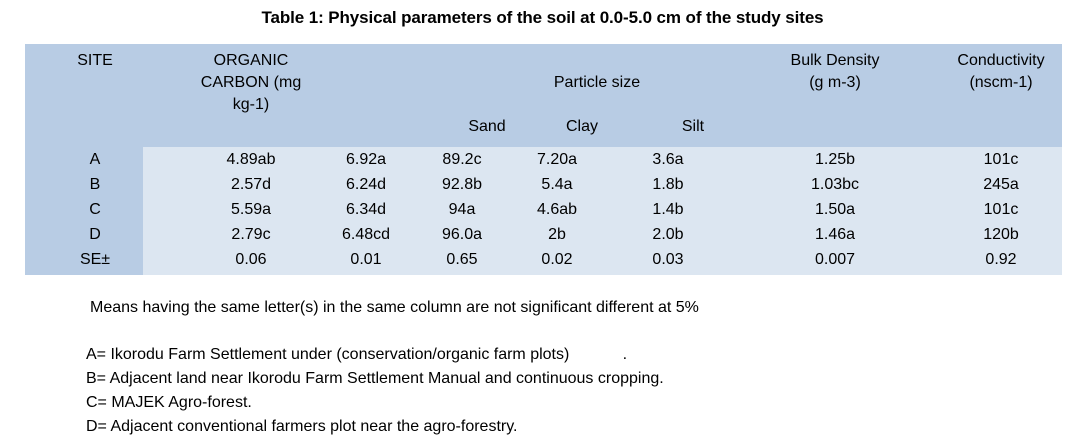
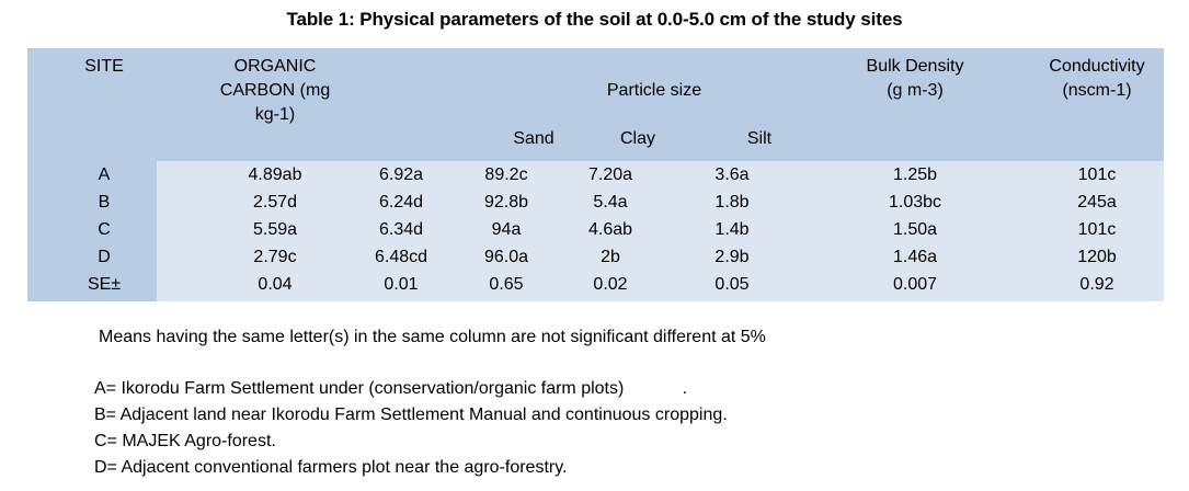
  Table 1: Physical parameters of the soil at 0.0-5.0 cm of the study sites
  SITE
  ORGANIC
  CARBON (mg
  kg-1)
  Particle size
  Bulk Density
  (g m-3)
  Conductivity
  (nscm-1)
  Sand
  Clay
  Silt
  A
  4.89ab
  6.92a
  89.2c
  7.20a
  3.6a
  1.25b
  101c
  B
  2.57d
  6.24d
  92.8b
  5.4a
  1.8b
  1.03bc
  245a
  C
  5.59a
  6.34d
  94a
  4.6ab
  1.4b
  1.50a
  101c
  D
  2.79c
  6.48cd
  96.0a
  2b
- 2.0b
+ 2.9b
  1.46a
  120b
  SE±
- 0.06
+ 0.04
  0.01
  0.65
  0.02
- 0.03
+ 0.05
  0.007
  0.92
  Means having the same letter(s) in the same column are not significant different at 5%
  A= Ikorodu Farm Settlement under (conservation/organic farm plots) .
  B= Adjacent land near Ikorodu Farm Settlement Manual and continuous cropping.
  C= MAJEK Agro-forest.
  D= Adjacent conventional farmers plot near the agro-forestry.
